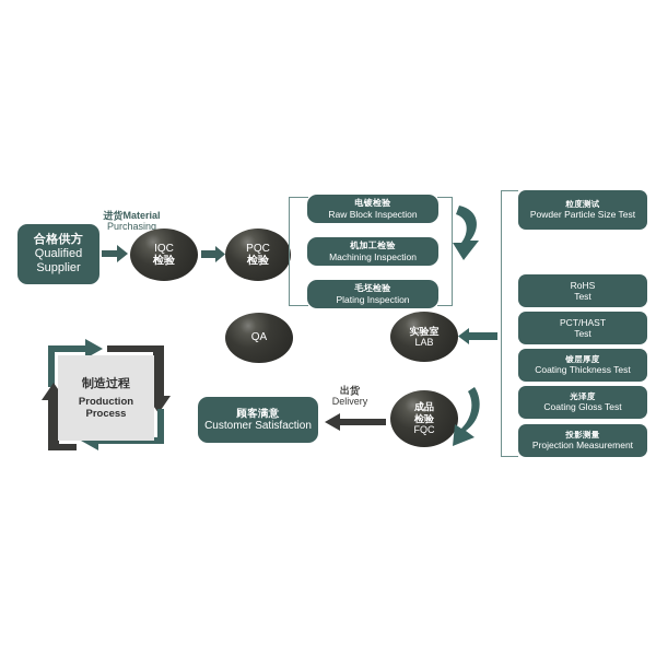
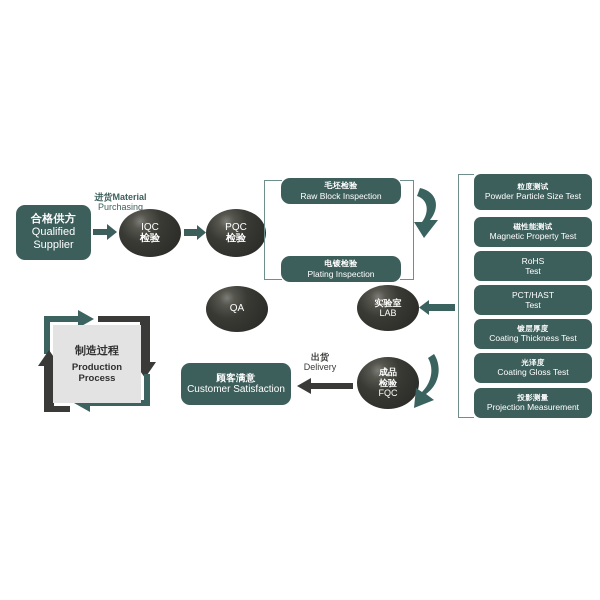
  合格供方
  Qualified
  Supplier
  进货Material
  Purchasing
  IQC
  检验
  PQC
  检验
- 电镀检验
+ 毛坯检验
  Raw Block Inspection
- 机加工检验
- Machining Inspection
- 毛坯检验
+ 电镀检验
  Plating Inspection
  粒度测试
  Powder Particle Size Test
+ 磁性能测试
+ Magnetic Property Test
  RoHS
  Test
  PCT/HAST
  Test
  镀层厚度
  Coating Thickness Test
  光泽度
  Coating Gloss Test
  投影测量
  Projection Measurement
  QA
  实验室
  LAB
  成品
  检验
  FQC
  出货
  Delivery
  顾客满意
  Customer Satisfaction
  制造过程
  Production
  Process
